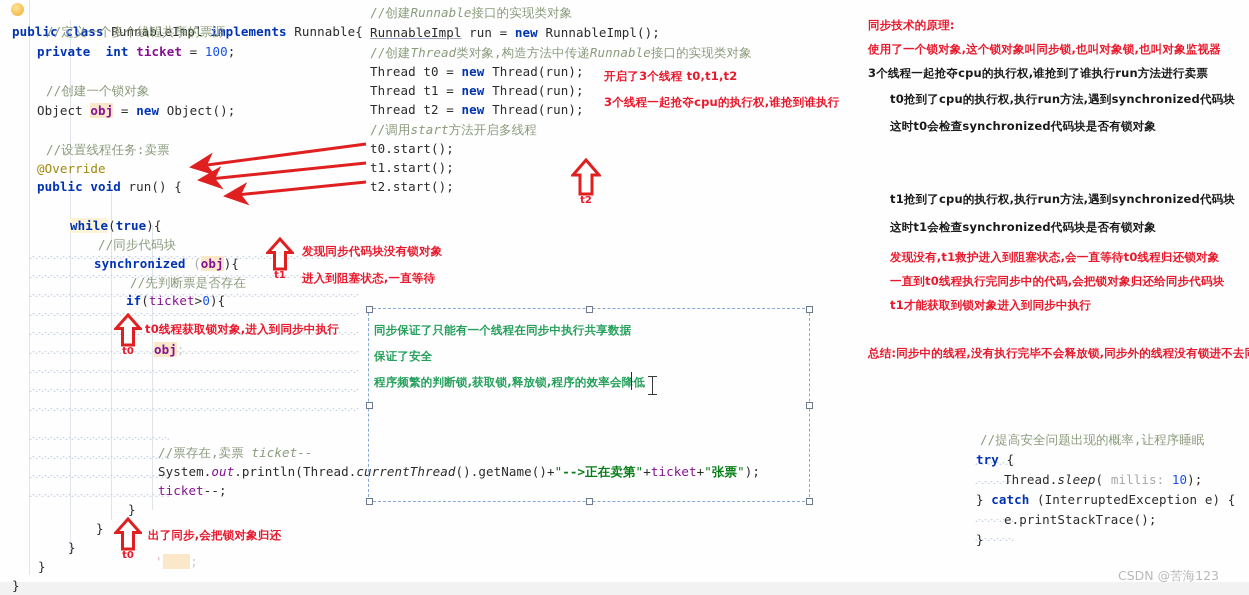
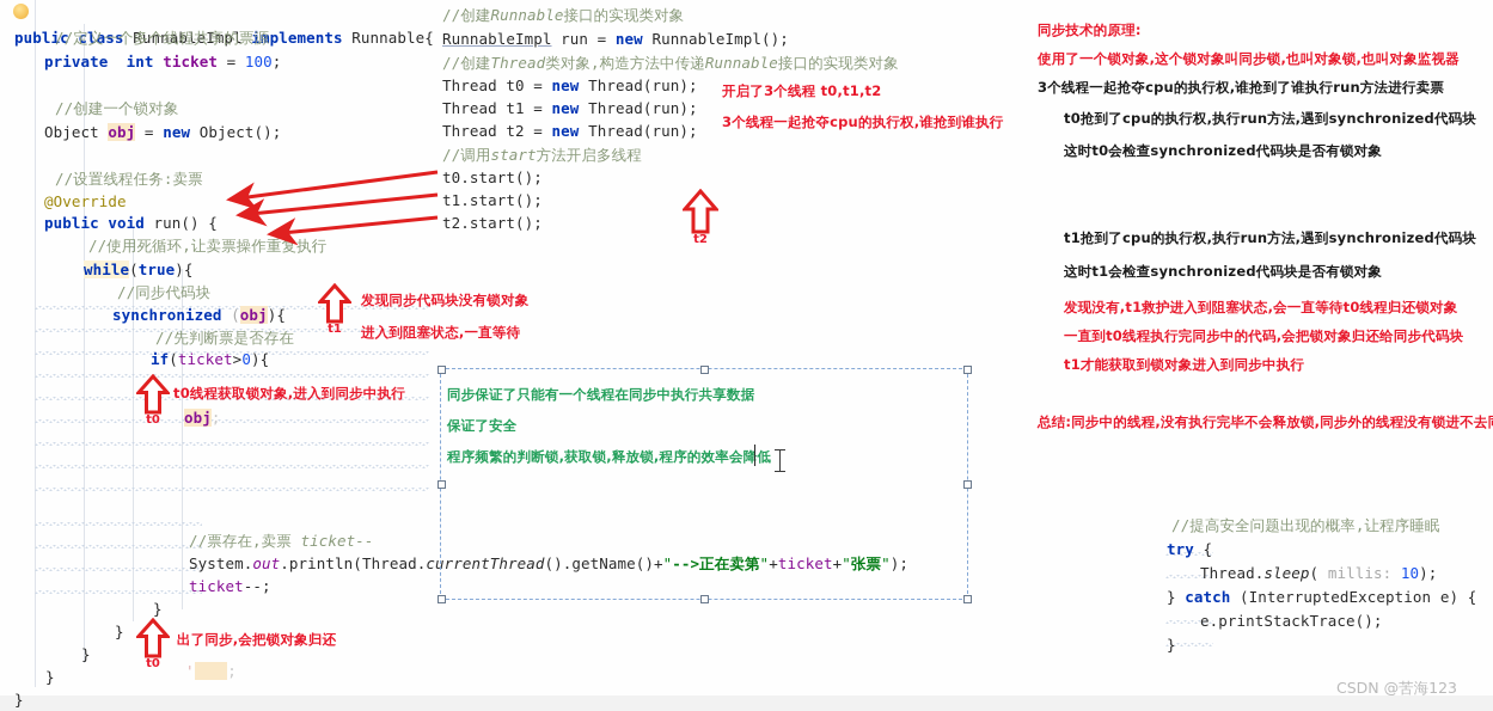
  public class RunnableImpl implements Runnable{
  //定义一个多个线程共享的票源
  private int ticket = 100;
  //创建一个锁对象
  Object obj = new Object();
  //设置线程任务:卖票
  @Override
  public void run() {
+ //使用死循环,让卖票操作重复执行
  while(true){
  //同步代码块
  synchronized (obj){
  //先判断票是否存在
  if(ticket>0){
  //票存在,卖票 ticket--
  System.out.println(Thread.currentThread().getName()+"-->正在卖第"+ticket+"张票");
  ticket--;
  }
  }
  }
  }
  }
  //创建Runnable接口的实现类对象
  RunnableImpl run = new RunnableImpl();
  //创建Thread类对象,构造方法中传递Runnable接口的实现类对象
  Thread t0 = new Thread(run);
  Thread t1 = new Thread(run);
  Thread t2 = new Thread(run);
  //调用start方法开启多线程
  t0.start();
  t1.start();
  t2.start();
  //提高安全问题出现的概率,让程序睡眠
  try {
  Thread.sleep( millis: 10);
  } catch (InterruptedException e) {
  e.printStackTrace();
  }
  t2
  t1
  发现同步代码块没有锁对象
  进入到阻塞状态,一直等待
  t0
  t0线程获取锁对象,进入到同步中执行
  obj;
  t0
  出了同步,会把锁对象归还
  ' ;
  开启了3个线程 t0,t1,t2
  3个线程一起抢夺cpu的执行权,谁抢到谁执行
  同步技术的原理:
  使用了一个锁对象,这个锁对象叫同步锁,也叫对象锁,也叫对象监视器
  3个线程一起抢夺cpu的执行权,谁抢到了谁执行run方法进行卖票
  t0抢到了cpu的执行权,执行run方法,遇到synchronized代码块
  这时t0会检查synchronized代码块是否有锁对象
  t1抢到了cpu的执行权,执行run方法,遇到synchronized代码块
  这时t1会检查synchronized代码块是否有锁对象
  发现没有,t1救护进入到阻塞状态,会一直等待t0线程归还锁对象
  一直到t0线程执行完同步中的代码,会把锁对象归还给同步代码块
  t1才能获取到锁对象进入到同步中执行
  总结:同步中的线程,没有执行完毕不会释放锁,同步外的线程没有锁进不去
  同步保证了只能有一个线程在同步中执行共享数据
  保证了安全
  程序频繁的判断锁,获取锁,释放锁,程序的效率会降低
  CSDN @苦海123
